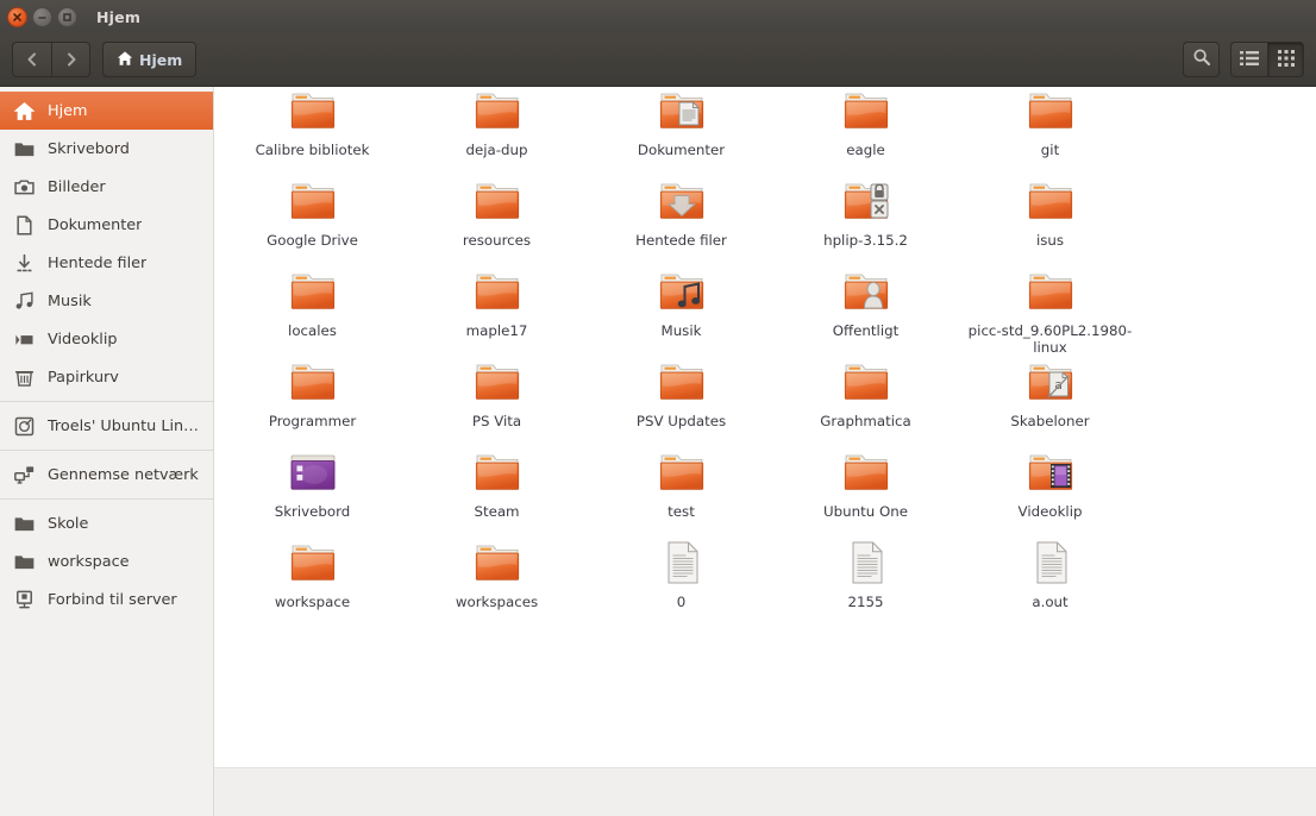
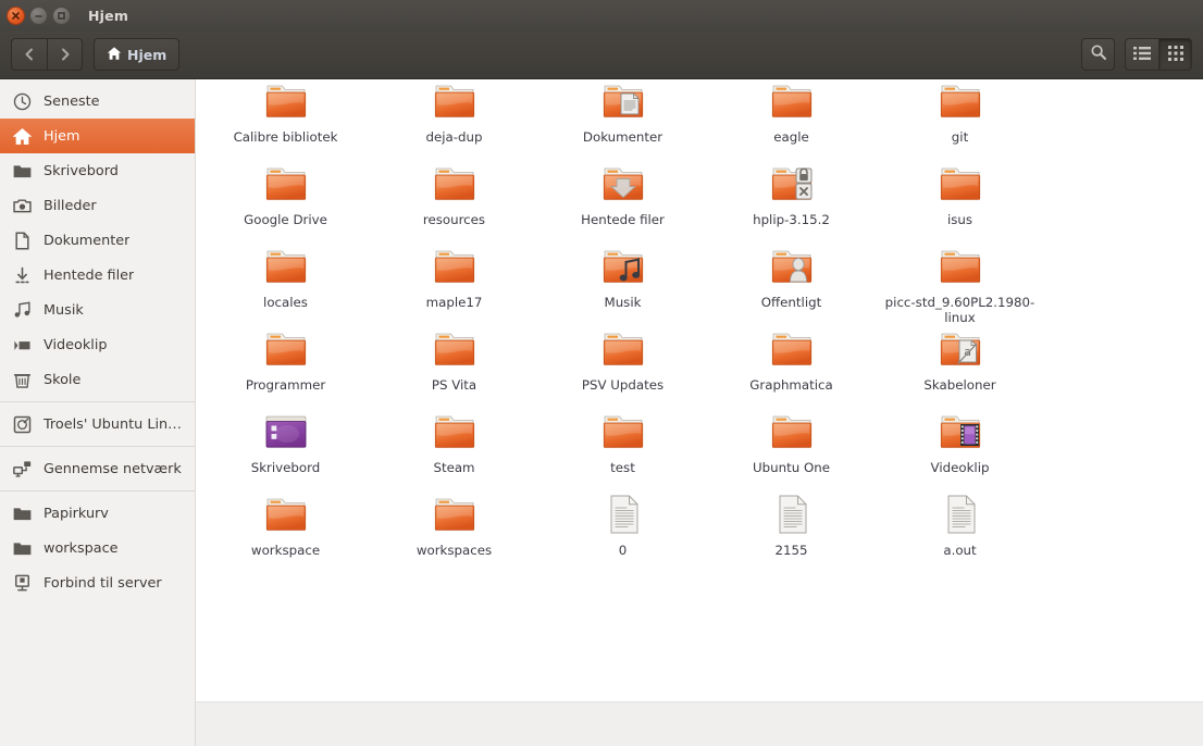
  Hjem
  Hjem
+ Seneste
  Hjem
  Skrivebord
  Billeder
  Dokumenter
  Hentede filer
  Musik
  Videoklip
- Papirkurv
+ Skole
  Troels' Ubuntu Lin…
  Gennemse netværk
- Skole
+ Papirkurv
  workspace
  Forbind til server
  Calibre bibliotek
  deja-dup
  Dokumenter
  eagle
  git
  Google Drive
  resources
  Hentede filer
  hplip-3.15.2
  isus
  locales
  maple17
  Musik
  Offentligt
  picc-std_9.60PL2.1980-linux
  Programmer
  PS Vita
  PSV Updates
  Graphmatica
  a
  Skabeloner
  Skrivebord
  Steam
  test
  Ubuntu One
  Videoklip
  workspace
  workspaces
  0
  2155
  a.out
